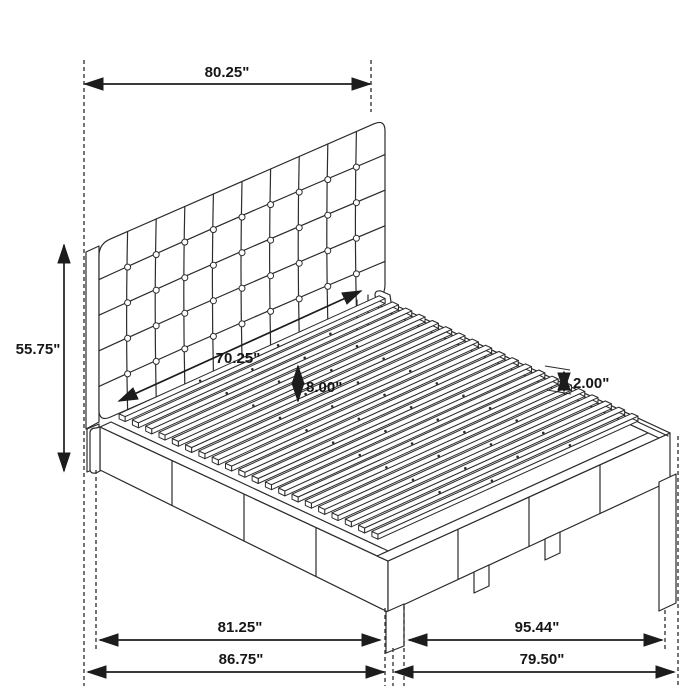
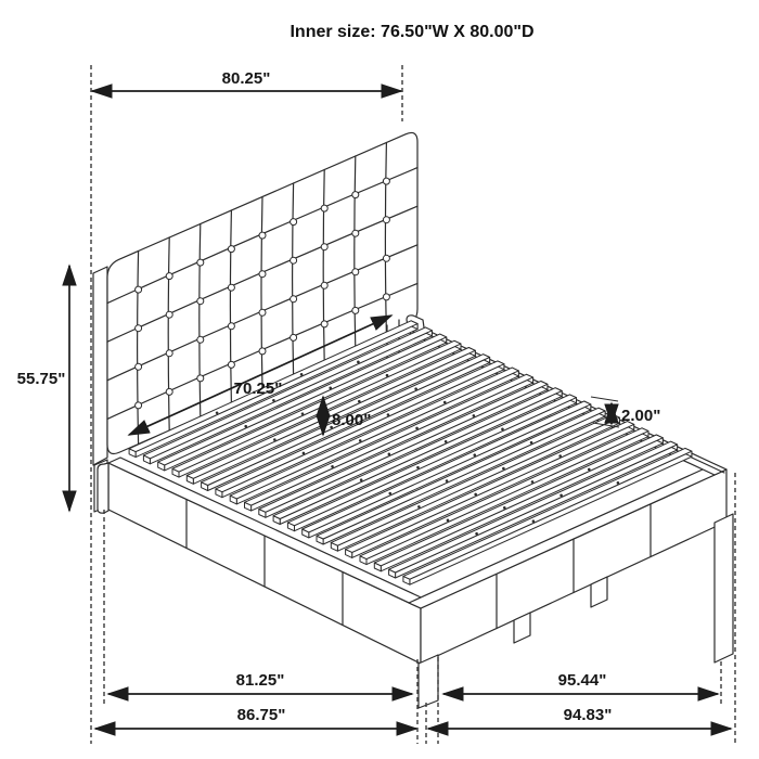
  80.25"
  55.75"
  70.25"
  8.00"
  2.00"
  81.25"
  86.75"
  95.44"
- 79.50"
+ 94.83"
+ Inner size: 76.50"W X 80.00"D
